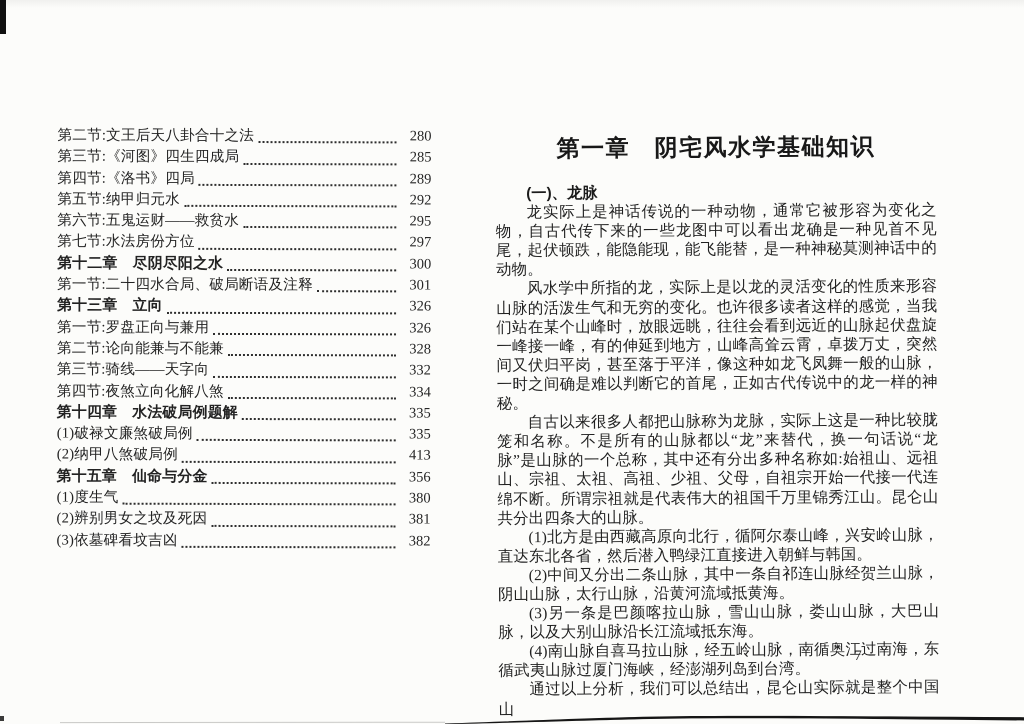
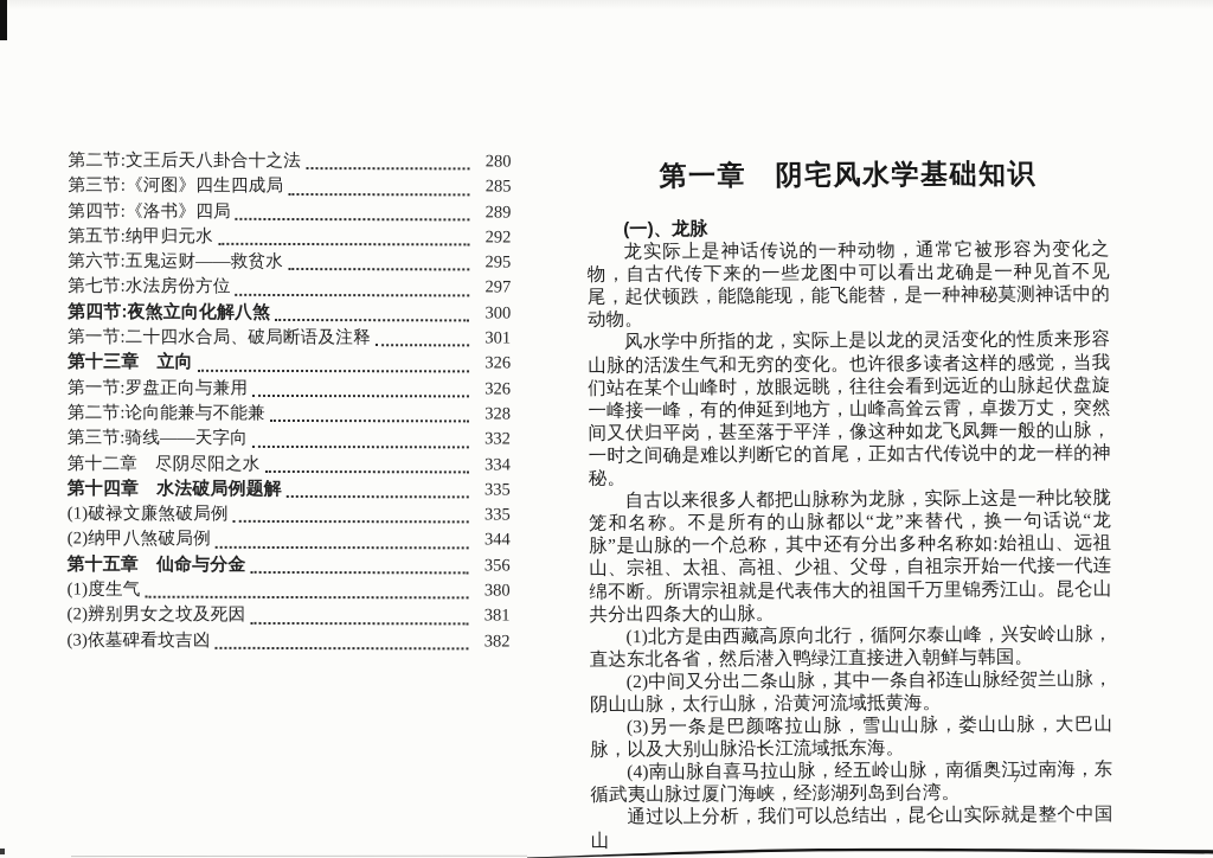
  第二节:文王后天八卦合十之法
  280
  第三节:《河图》四生四成局
  285
  第四节:《洛书》四局
  289
  第五节:纳甲归元水
  292
  第六节:五鬼运财——救贫水
  295
  第七节:水法房份方位
  297
- 第十二章 尽阴尽阳之水
+ 第四节:夜煞立向化解八煞
  300
  第一节:二十四水合局、破局断语及注释
  301
  第十三章 立向
  326
  第一节:罗盘正向与兼用
  326
  第二节:论向能兼与不能兼
  328
  第三节:骑线——天字向
  332
- 第四节:夜煞立向化解八煞
+ 第十二章 尽阴尽阳之水
  334
  第十四章 水法破局例题解
  335
  (1)破禄文廉煞破局例
  335
  (2)纳甲八煞破局例
- 413
+ 344
  第十五章 仙命与分金
  356
  (1)度生气
  380
  (2)辨别男女之坟及死因
  381
  (3)依墓碑看坟吉凶
  382
  第一章 阴宅风水学基础知识
  (一)、龙脉
  龙实际上是神话传说的一种动物，通常它被形容为变化之物，自古代传下来的一些龙图中可以看出龙确是一种见首不见尾，起伏顿跌，能隐能现，能飞能替，是一种神秘莫测神话中的动物。
  风水学中所指的龙，实际上是以龙的灵活变化的性质来形容山脉的活泼生气和无穷的变化。也许很多读者这样的感觉，当我们站在某个山峰时，放眼远眺，往往会看到远近的山脉起伏盘旋一峰接一峰，有的伸延到地方，山峰高耸云霄，卓拨万丈，突然间又伏归平岗，甚至落于平洋，像这种如龙飞凤舞一般的山脉，一时之间确是难以判断它的首尾，正如古代传说中的龙一样的神秘。
  自古以来很多人都把山脉称为龙脉，实际上这是一种比较胧笼和名称。不是所有的山脉都以“龙”来替代，换一句话说“龙脉”是山脉的一个总称，其中还有分出多种名称如:始祖山、远祖山、宗祖、太祖、高祖、少祖、父母，自祖宗开始一代接一代连绵不断。所谓宗祖就是代表伟大的祖国千万里锦秀江山。昆仑山共分出四条大的山脉。
  (1)北方是由西藏高原向北行，循阿尔泰山峰，兴安岭山脉，直达东北各省，然后潜入鸭绿江直接进入朝鲜与韩国。
  (2)中间又分出二条山脉，其中一条自祁连山脉经贺兰山脉，阴山山脉，太行山脉，沿黄河流域抵黄海。
  (3)另一条是巴颜喀拉山脉，雪山山脉，娄山山脉，大巴山脉，以及大别山脉沿长江流域抵东海。
  (4)南山脉自喜马拉山脉，经五岭山脉，南循奥江过南海，东循武夷山脉过厦门海峡，经澎湖列岛到台湾。
  通过以上分析，我们可以总结出，昆仑山实际就是整个中国山
  7
